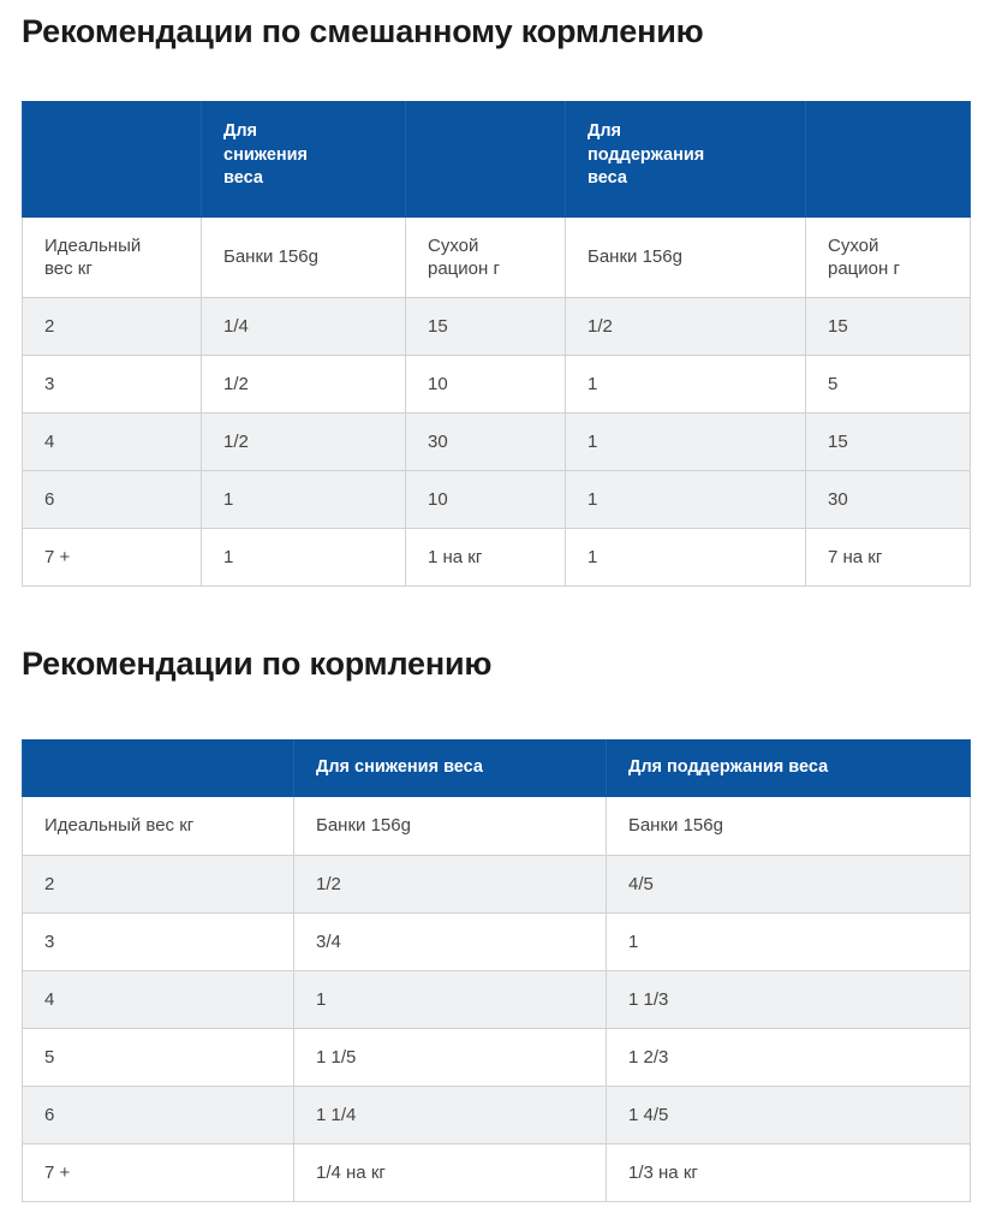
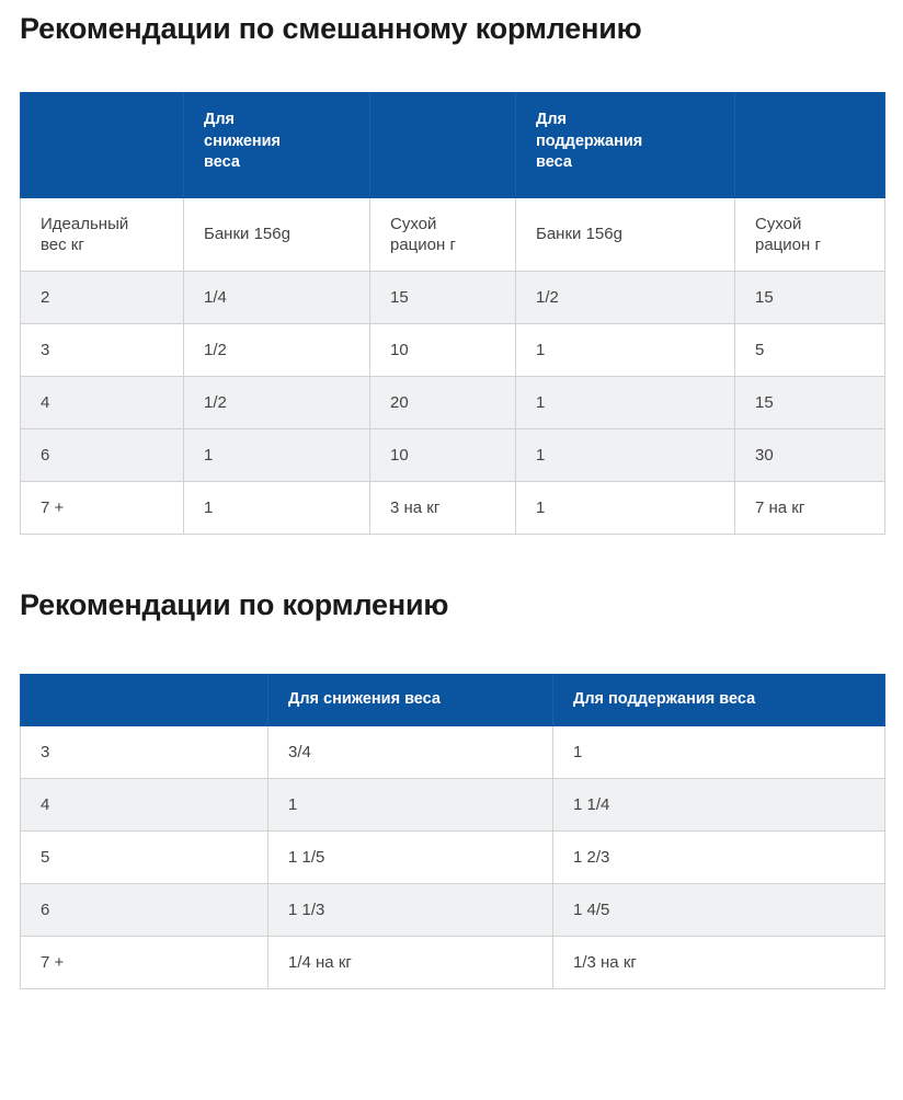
  Рекомендации по смешанному кормлению
  	Для снижения веса		Для поддержания веса
  Идеальный вес кг	Банки 156g	Сухой рацион г	Банки 156g	Сухой рацион г
  2	1/4	15	1/2	15
  3	1/2	10	1	5
- 4	1/2	30	1	15
+ 4	1/2	20	1	15
  6	1	10	1	30
- 7 +	1	1 на кг	1	7 на кг
+ 7 +	1	3 на кг	1	7 на кг
  Рекомендации по кормлению
  	Для снижения веса	Для поддержания веса
- Идеальный вес кг	Банки 156g	Банки 156g
- 2	1/2	4/5
  3	3/4	1
- 4	1	1 1/3
+ 4	1	1 1/4
  5	1 1/5	1 2/3
- 6	1 1/4	1 4/5
+ 6	1 1/3	1 4/5
  7 +	1/4 на кг	1/3 на кг
